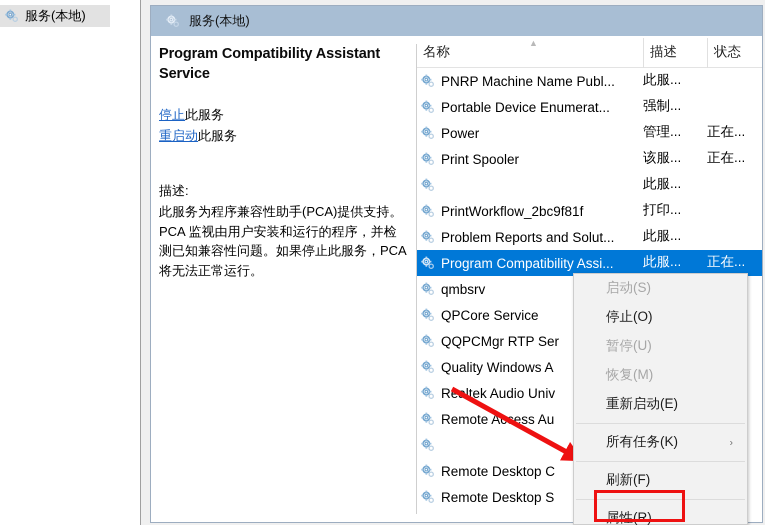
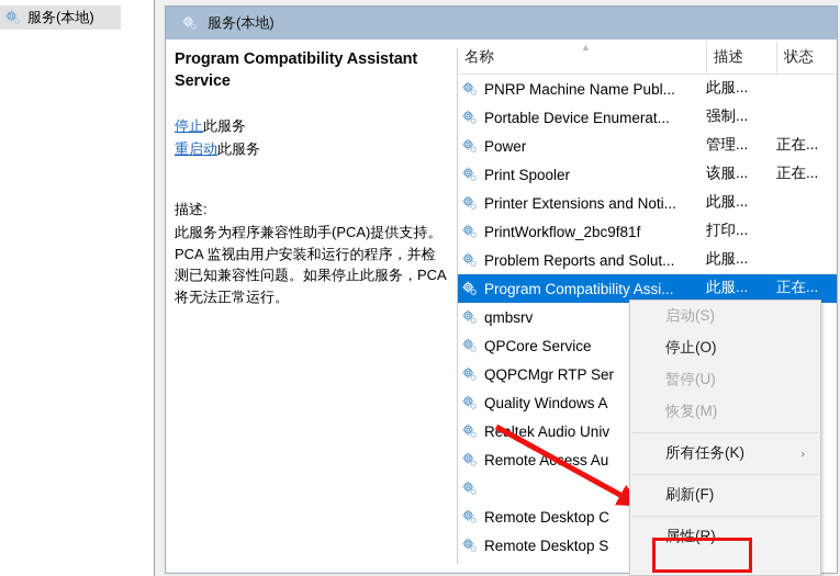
  服务(本地)
  服务(本地)
  Program Compatibility Assistant Service
  停止此服务
  重启动此服务
  描述:
  此服务为程序兼容性助手(PCA)提供支持。PCA 监视由用户安装和运行的程序，并检测已知兼容性问题。如果停止此服务，PCA 将无法正常运行。
  名称
  ▲
  描述
  状态
  PNRP Machine Name Publ...
  此服...
  Portable Device Enumerat...
  强制...
  Power
  管理...
  正在...
  Print Spooler
  该服...
  正在...
+ Printer Extensions and Noti...
  此服...
  PrintWorkflow_2bc9f81f
  打印...
  Problem Reports and Solut...
  此服...
  Program Compatibility Assi...
  此服...
  正在...
  qmbsrv
  QPCore Service
  QQPCMgr RTP Ser
  Quality Windows A
  Rltek Audio Univ
  Remote Aess Au
  Remote Desktop C
  Remote Desktop S
  启动(S)
  停止(O)
  暂停(U)
  恢复(M)
- 重新启动(E)
  所有任务(K)
  ›
  刷新(F)
  属性(R)
